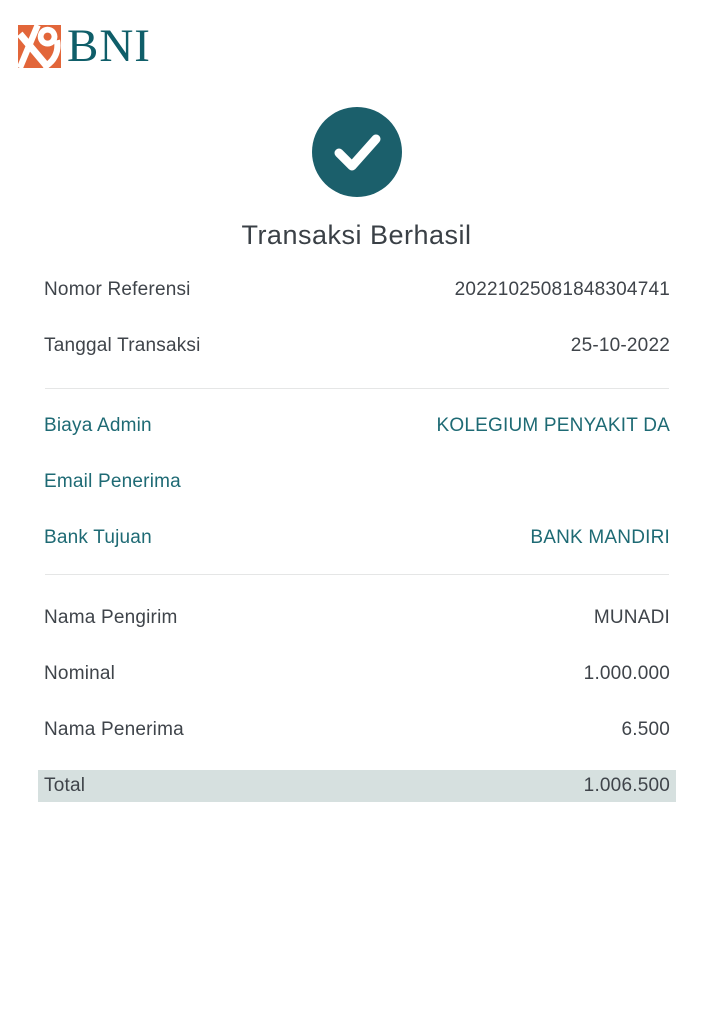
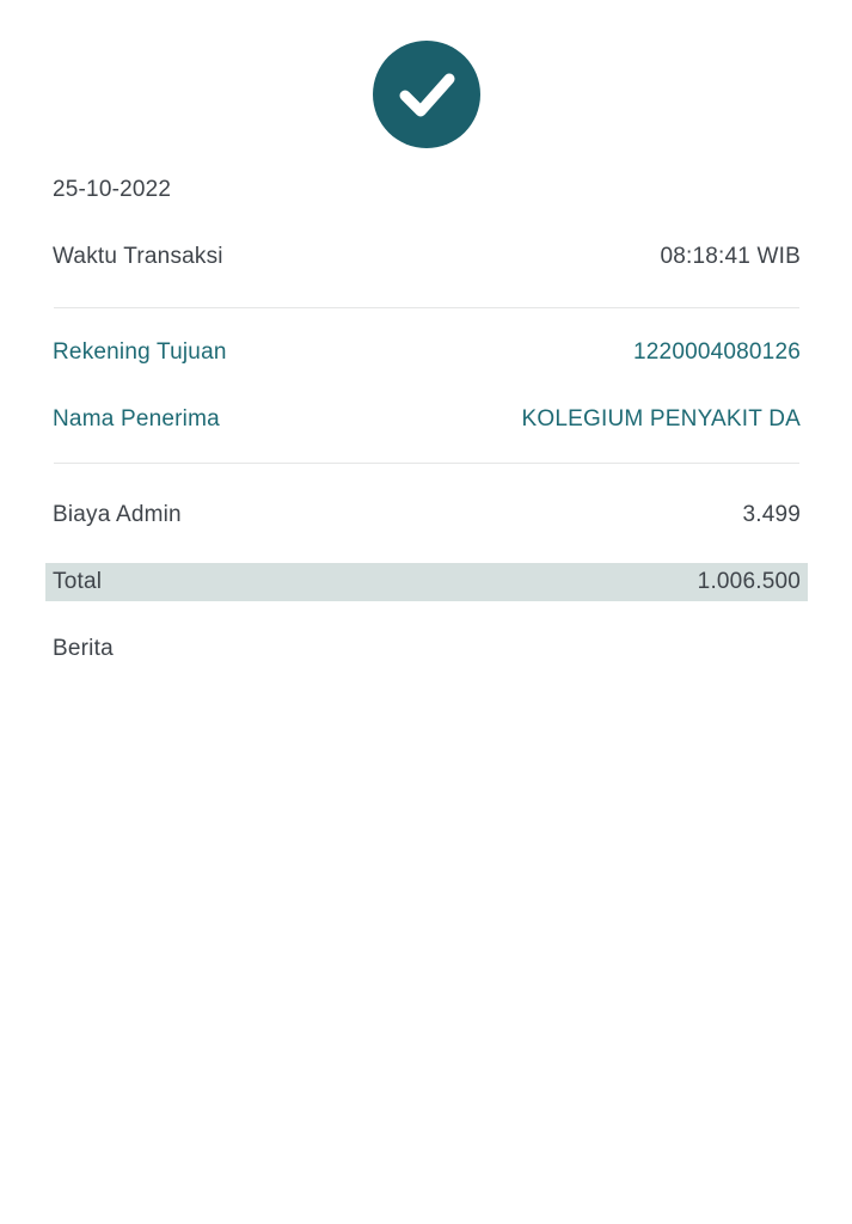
- BNI
- Transaksi Berhasil
- Nomor Referensi
- 20221025081848304741
- Tanggal Transaksi
  25-10-2022
+ Waktu Transaksi
+ 08:18:41 WIB
+ Rekening Tujuan
+ 1220004080126
- Biaya Admin
+ Nama Penerima
  KOLEGIUM PENYAKIT DA
- Email Penerima
- Bank Tujuan
- BANK MANDIRI
- Nama Pengirim
- MUNADI
- Nominal
- 1.000.000
- Nama Penerima
+ Biaya Admin
- 6.500
+ 3.499
  Total
  1.006.500
+ Berita
